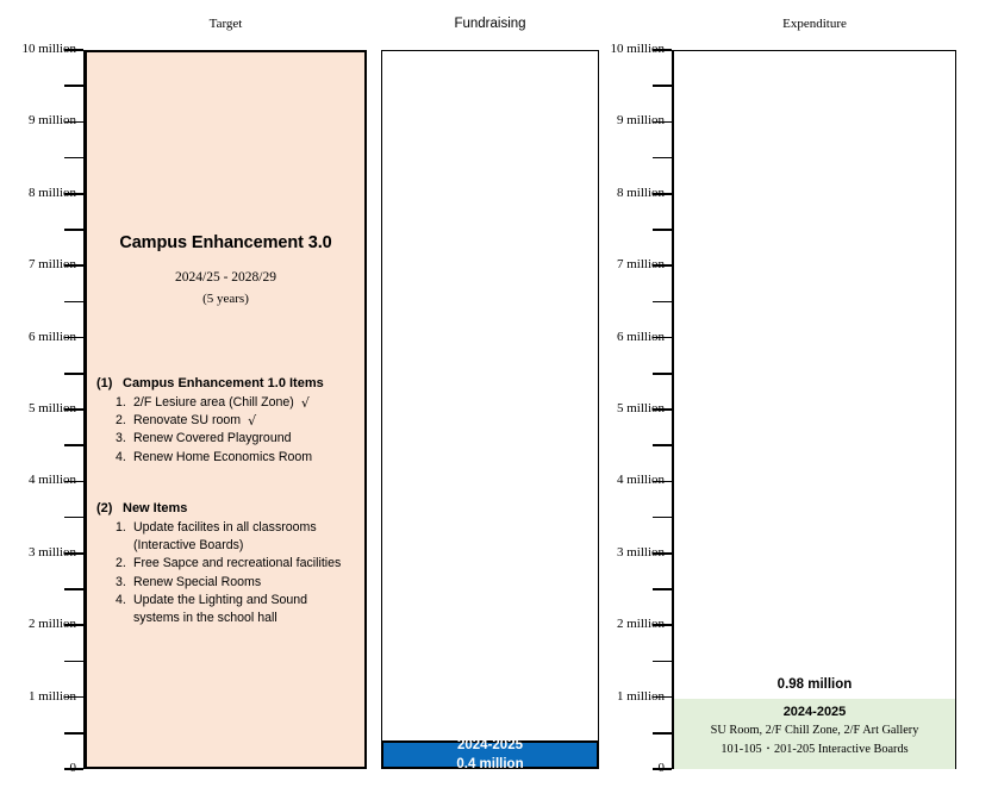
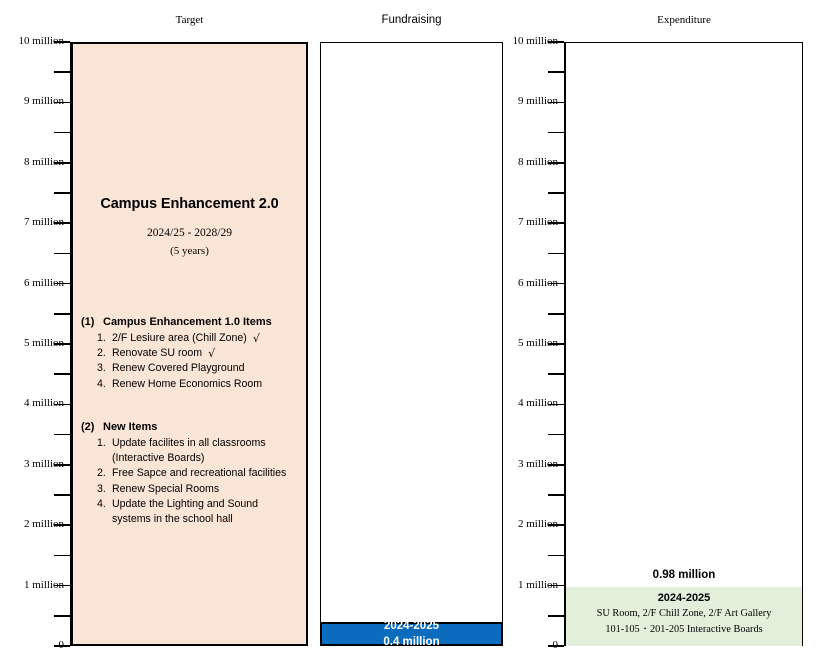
  Target
  Fundraising
  Expenditure
  10 million
  9 million
  8 million
  7 million
  6 million
  5 million
  4 million
  3 million
  2 million
  1 million
  0
  10 million
  9 million
  8 million
  7 million
  6 million
  5 million
  4 million
  3 million
  2 million
  1 million
  0
- Campus Enhancement 3.0
+ Campus Enhancement 2.0
  2024/25 - 2028/29
  (5 years)
  (1) Campus Enhancement 1.0 Items
  1.
  2/F Lesiure area (Chill Zone)
  √
  2.
  Renovate SU room
  √
  3.
  Renew Covered Playground
  4.
  Renew Home Economics Room
  (2) New Items
  1.
  Update facilites in all classrooms
  (Interactive Boards)
  2.
  Free Sapce and recreational facilities
  3.
  Renew Special Rooms
  4.
  Update the Lighting and Sound
  systems in the school hall
  2024-2025
  0.4 million
  0.98 million
  2024-2025
  SU Room, 2/F Chill Zone, 2/F Art Gallery
  101-105・201-205 Interactive Boards
